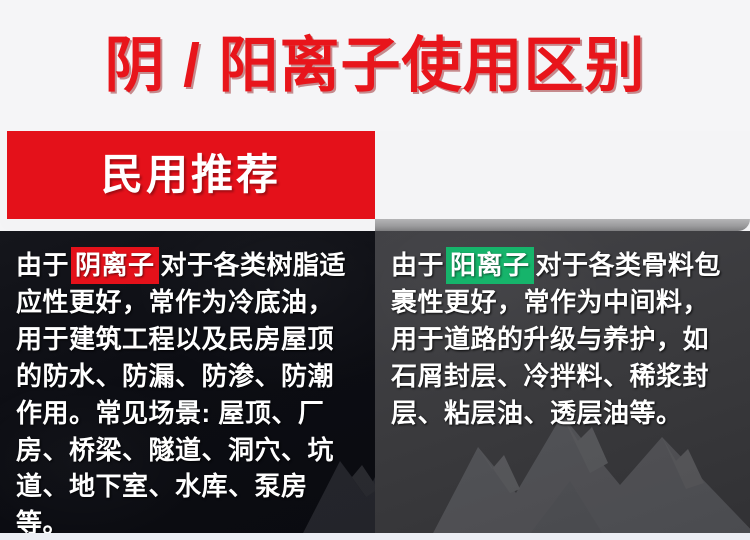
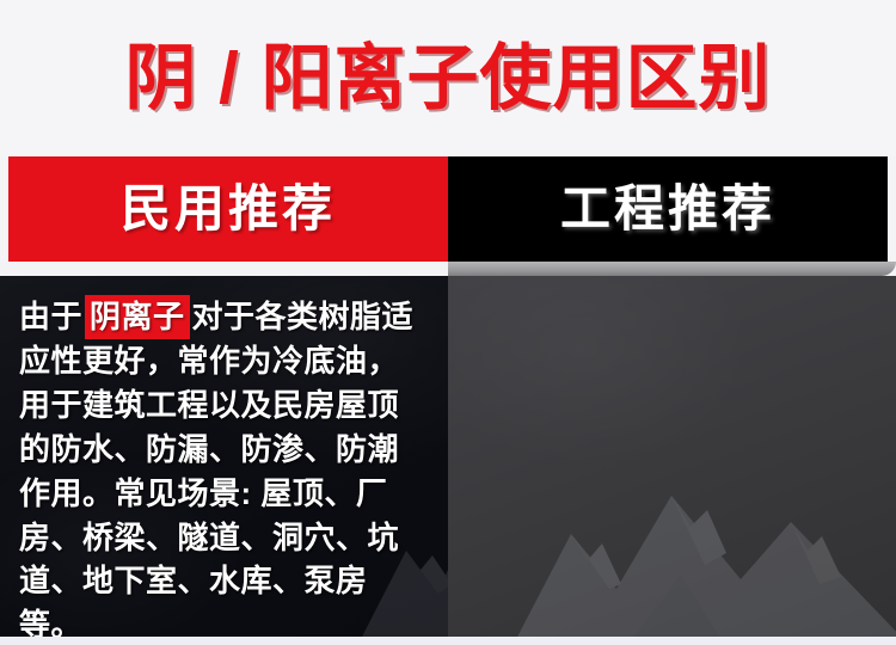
  阴 / 阳离子使用区别
  民用推荐
+ 工程推荐
  由于 阴离子 对于各类树脂适应性更好，常作为冷底油，用于建筑工程以及民房屋顶的防水、防漏、防渗、防潮作用。常见场景: 屋顶、厂房、桥梁、隧道、洞穴、坑道、地下室、水库、泵房等。
- 由于 阳离子 对于各类骨料包裹性更好，常作为中间料，用于道路的升级与养护，如石屑封层、冷拌料、稀浆封层、粘层油、透层油等。
